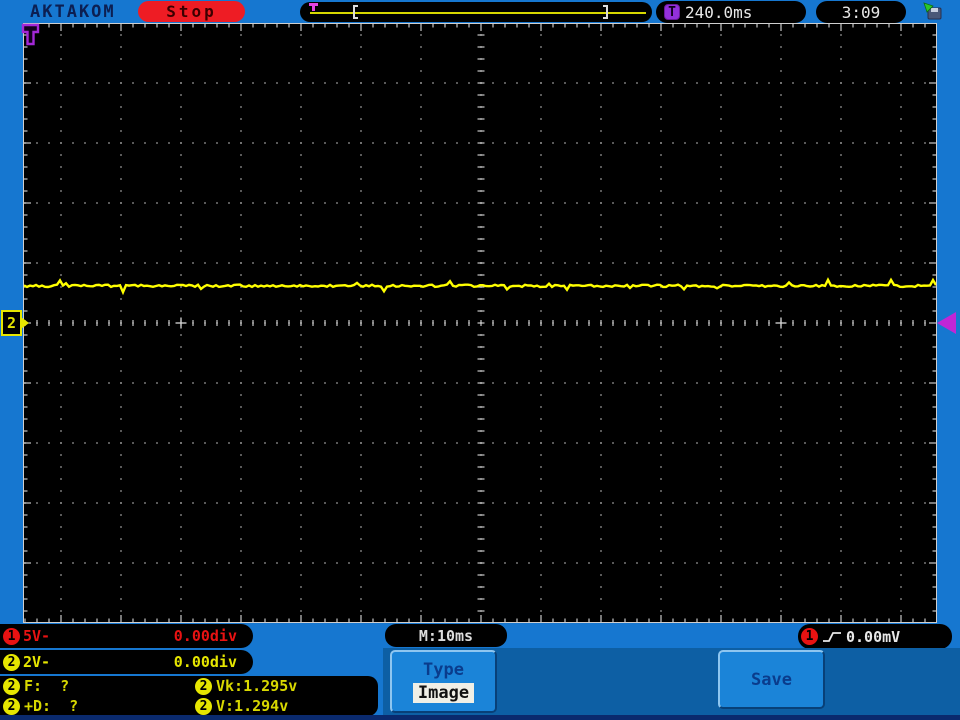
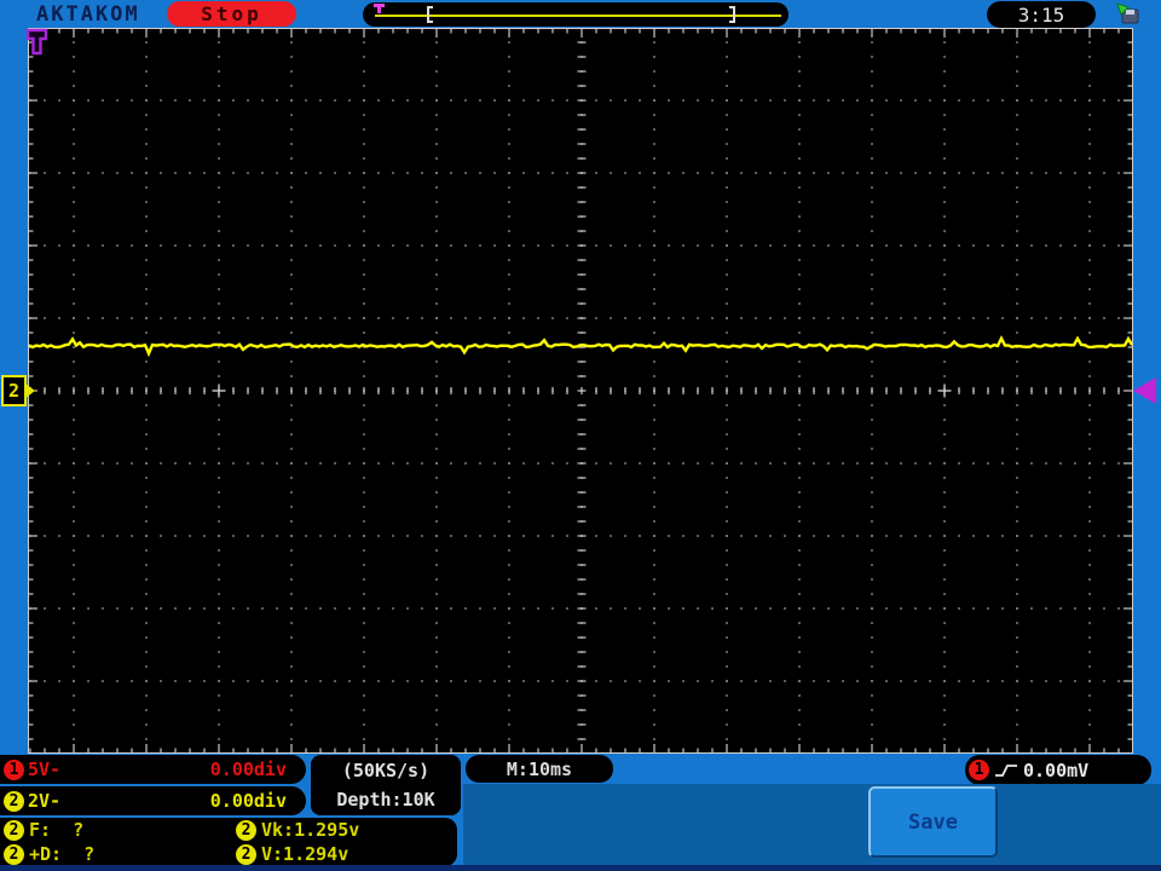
  AKTAKOM
  Stop
- T
- 240.0ms
- 3:09
+ 3:15
  2
  1
  5V-
  0.00div
  2
  2V-
  0.00div
+ (50KS/s)
+ Depth:10K
  M:10ms
  1
  0.00mV
  2
  F: ?
  2
  Vk:1.295v
  2
  +D: ?
  2
  V:1.294v
- Type
- Image
  Save
